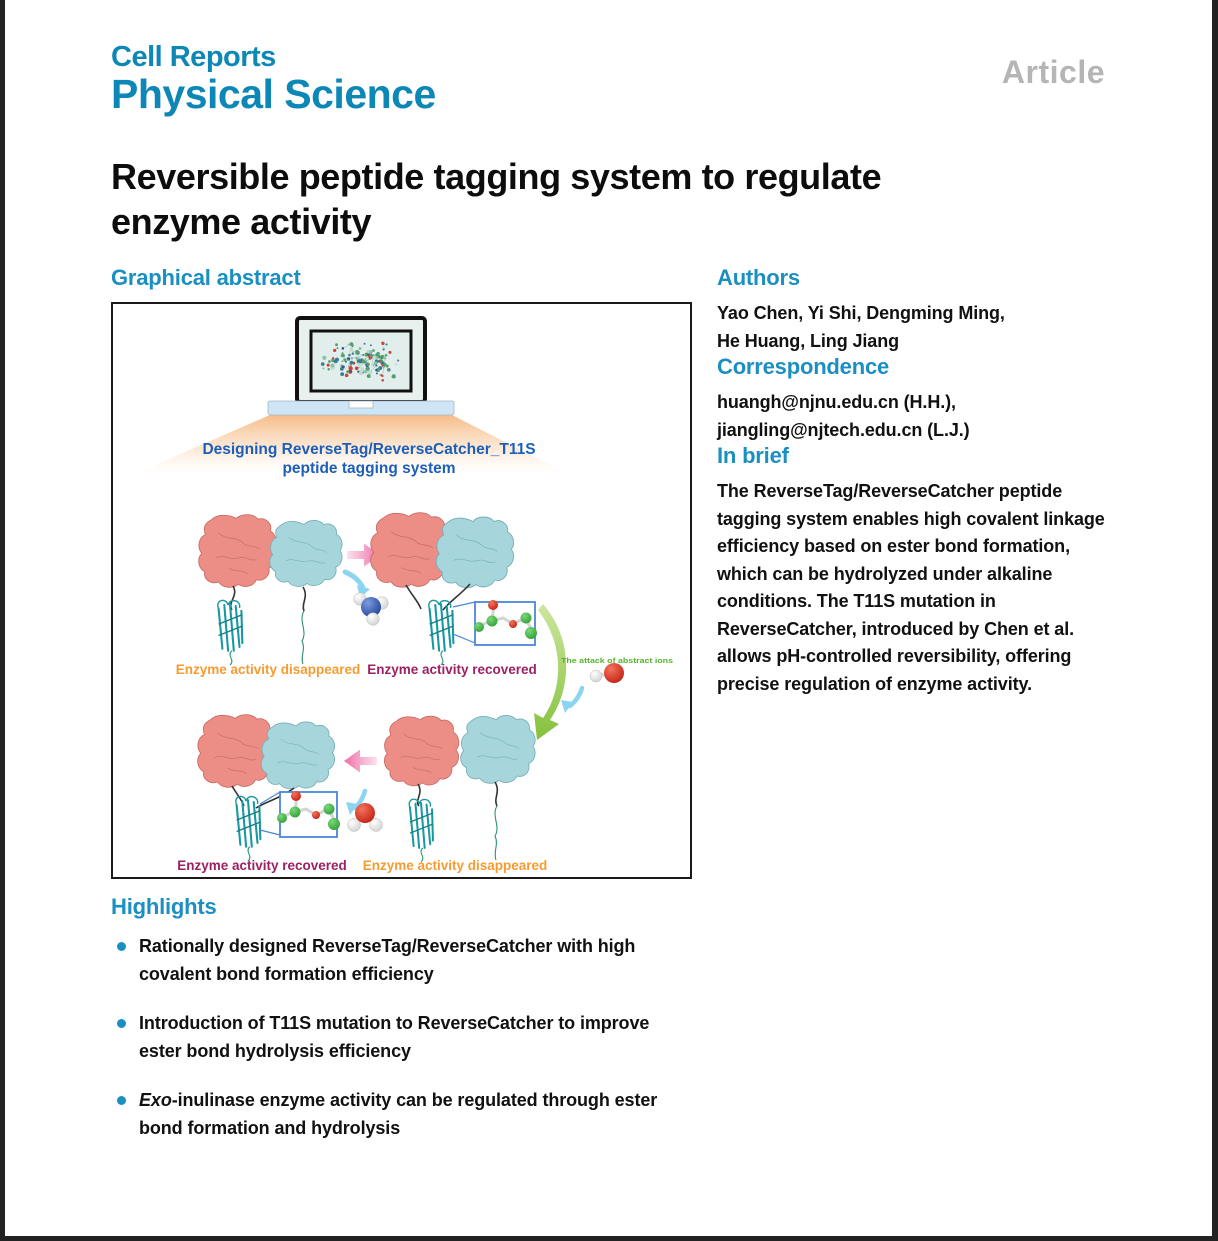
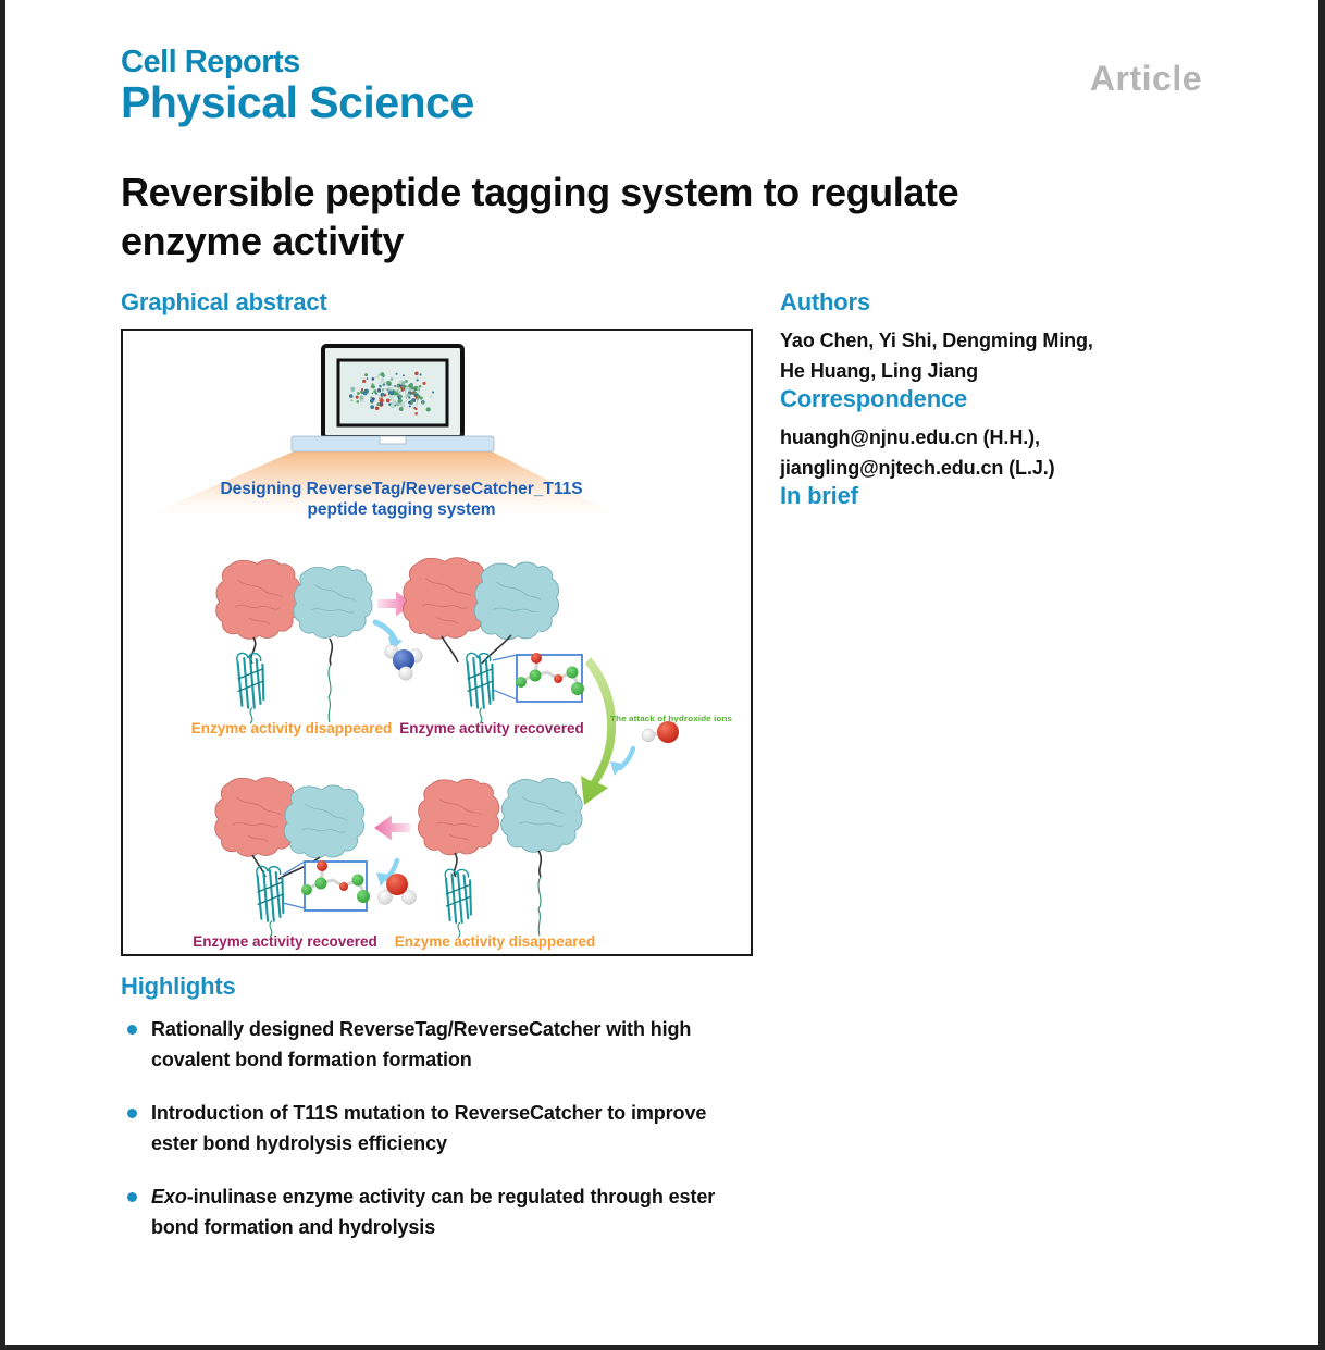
  Cell Reports
  Physical Science
  Article
  Reversible peptide tagging system to regulate
  enzyme activity
  Graphical abstract
  Designing ReverseTag/ReverseCatcher_T11S
  peptide tagging system
  Enzyme activity disappeared
  Enzyme activity recovered
- The attack of abstract ions
+ The attack of hydroxide ions
  Enzyme activity recovered
  Enzyme activity disappeared
  Highlights
- Rationally designed ReverseTag/ReverseCatcher with high covalent bond formation efficiency
+ Rationally designed ReverseTag/ReverseCatcher with high covalent bond formation formation
  Introduction of T11S mutation to ReverseCatcher to improve ester bond hydrolysis efficiency
  Exo-inulinase enzyme activity can be regulated through ester bond formation and hydrolysis
  Authors
  Yao Chen, Yi Shi, Dengming Ming,
  He Huang, Ling Jiang
  Correspondence
  huangh@njnu.edu.cn (H.H.),
  jiangling@njtech.edu.cn (L.J.)
  In brief
- The ReverseTag/ReverseCatcher peptide tagging system enables high covalent linkage efficiency based on ester bond formation, which can be hydrolyzed under alkaline conditions. The T11S mutation in ReverseCatcher, introduced by Chen et al. allows pH-controlled reversibility, offering precise regulation of enzyme activity.
